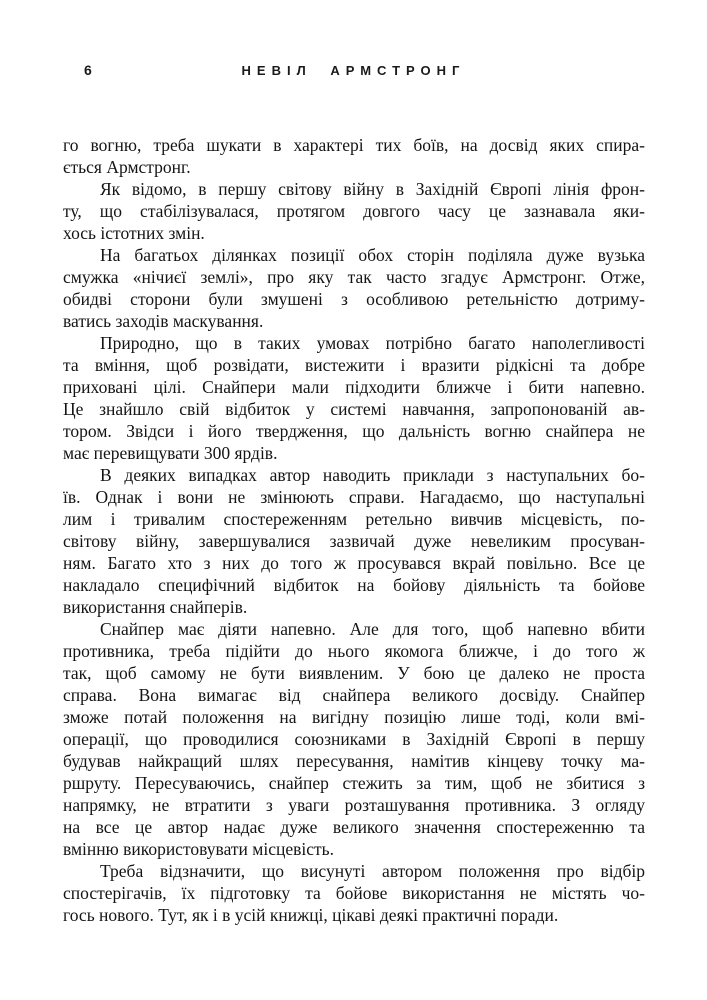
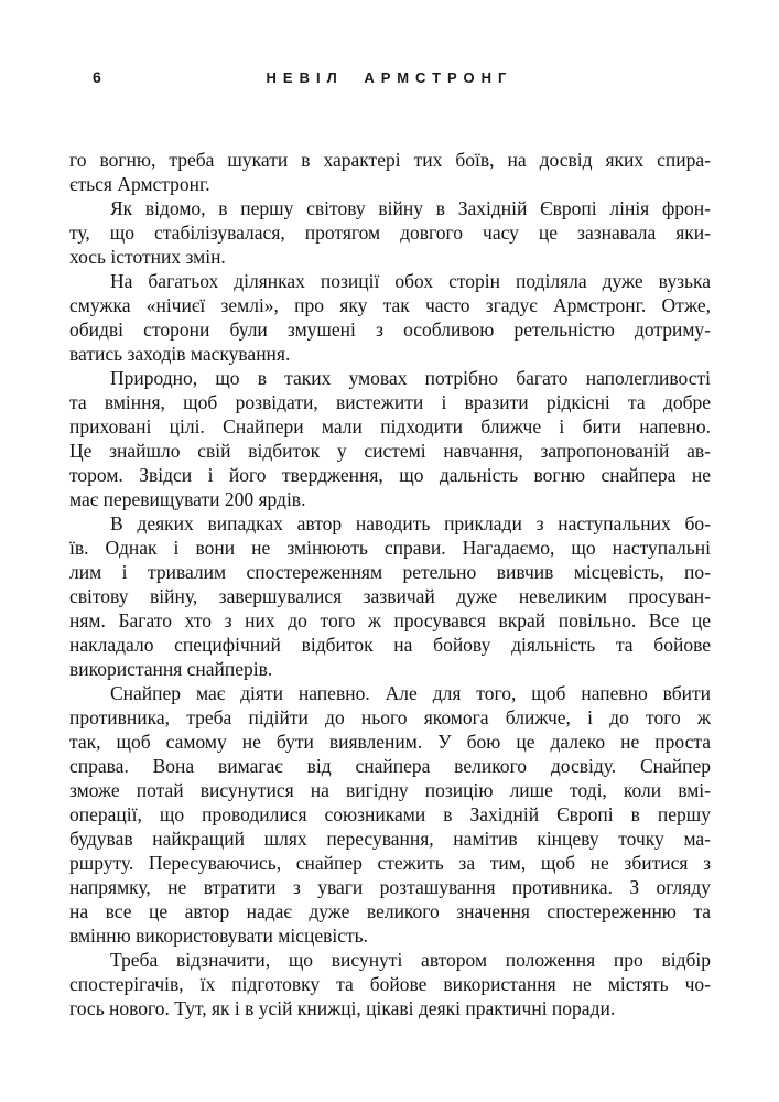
  6
  НЕВІЛ АРМСТРОНГ
  го вогню, треба шукати в характері тих боїв, на досвід яких спира-
  ється Армстронг.
  Як відомо, в першу світову війну в Західній Європі лінія фрон-
  ту, що стабілізувалася, протягом довгого часу це зазнавала яки-
  хось істотних змін.
  На багатьох ділянках позиції обох сторін поділяла дуже вузька
  смужка «нічиєї землі», про яку так часто згадує Армстронг. Отже,
  обидві сторони були змушені з особливою ретельністю дотриму-
  ватись заходів маскування.
  Природно, що в таких умовах потрібно багато наполегливості
  та вміння, щоб розвідати, вистежити і вразити рідкісні та добре
  приховані цілі. Снайпери мали підходити ближче і бити напевно.
  Це знайшло свій відбиток у системі навчання, запропонованій ав-
  тором. Звідси і його твердження, що дальність вогню снайпера не
- має перевищувати 300 ярдів.
+ має перевищувати 200 ярдів.
  В деяких випадках автор наводить приклади з наступальних бо-
  їв. Однак і вони не змінюють справи. Нагадаємо, що наступальні
  лим і тривалим спостереженням ретельно вивчив місцевість, по-
  світову війну, завершувалися зазвичай дуже невеликим просуван-
  ням. Багато хто з них до того ж просувався вкрай повільно. Все це
  накладало специфічний відбиток на бойову діяльність та бойове
  використання снайперів.
  Снайпер має діяти напевно. Але для того, щоб напевно вбити
  противника, треба підійти до нього якомога ближче, і до того ж
  так, щоб самому не бути виявленим. У бою це далеко не проста
  справа. Вона вимагає від снайпера великого досвіду. Снайпер
- зможе потай положення на вигідну позицію лише тоді, коли вмі-
+ зможе потай висунутися на вигідну позицію лише тоді, коли вмі-
  операції, що проводилися союзниками в Західній Європі в першу
  будував найкращий шлях пересування, намітив кінцеву точку ма-
  ршруту. Пересуваючись, снайпер стежить за тим, щоб не збитися з
  напрямку, не втратити з уваги розташування противника. З огляду
  на все це автор надає дуже великого значення спостереженню та
  вмінню використовувати місцевість.
  Треба відзначити, що висунуті автором положення про відбір
  спостерігачів, їх підготовку та бойове використання не містять чо-
  гось нового. Тут, як і в усій книжці, цікаві деякі практичні поради.
